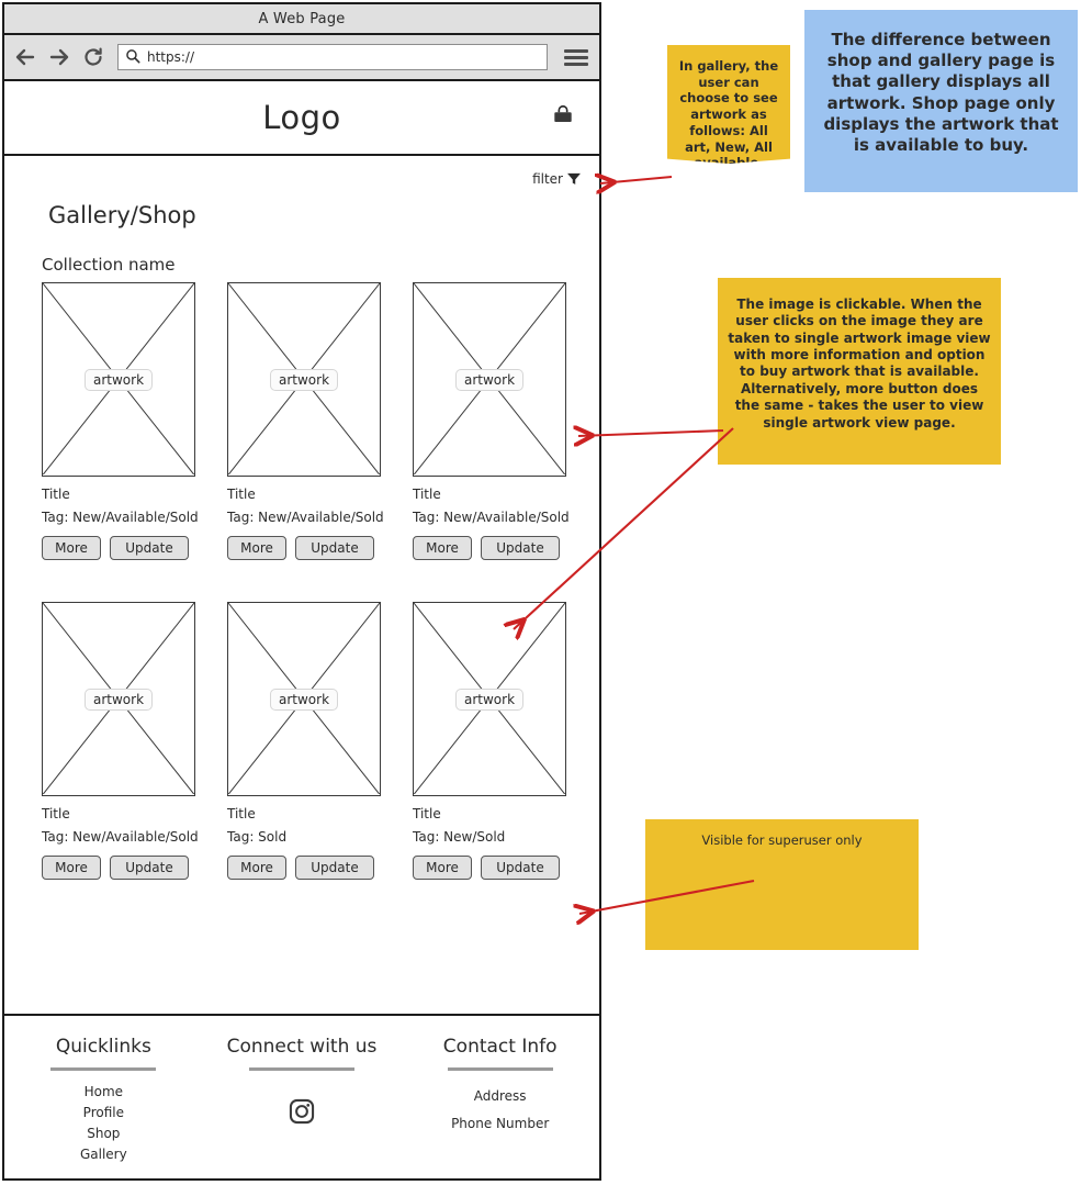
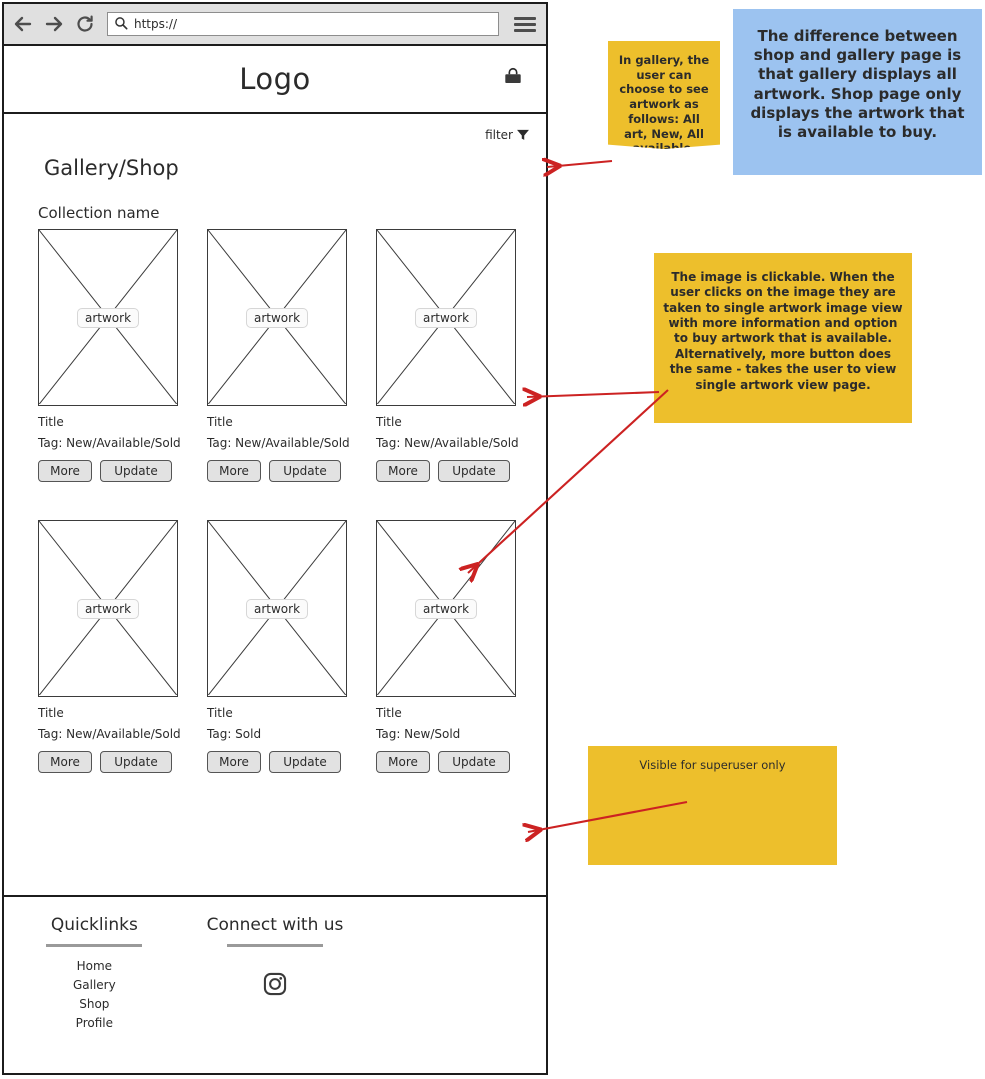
- A Web Page
  https://
  Logo
  filter
  Gallery/Shop
  Collection name
  artwork
  Title
  Tag: New/Available/Sold
  More
  Update
  artwork
  Title
  Tag: New/Available/Sold
  More
  Update
  artwork
  Title
  Tag: New/Available/Sold
  More
  Update
  artwork
  Title
  Tag: New/Available/Sold
  More
  Update
  artwork
  Title
  Tag: Sold
  More
  Update
  artwork
  Title
  Tag: New/Sold
  More
  Update
  Quicklinks
  Home
- Profile
+ Gallery
  Shop
- Gallery
+ Profile
  Connect with us
- Contact Info
- Address
- Phone Number
  In gallery, the user can choose to see artwork as follows: All art, New, All ila
  The difference between shop and gallery page is that gallery displays all artwork. Shop page only displays the artwork that is available to buy.
  The image is clickable. When the user clicks on the image they are taken to single artwork image view with more information and option to buy artwork that is available. Alternatively, more button does the same - takes the user to view single artwork view page.
  Visible for superuser only
